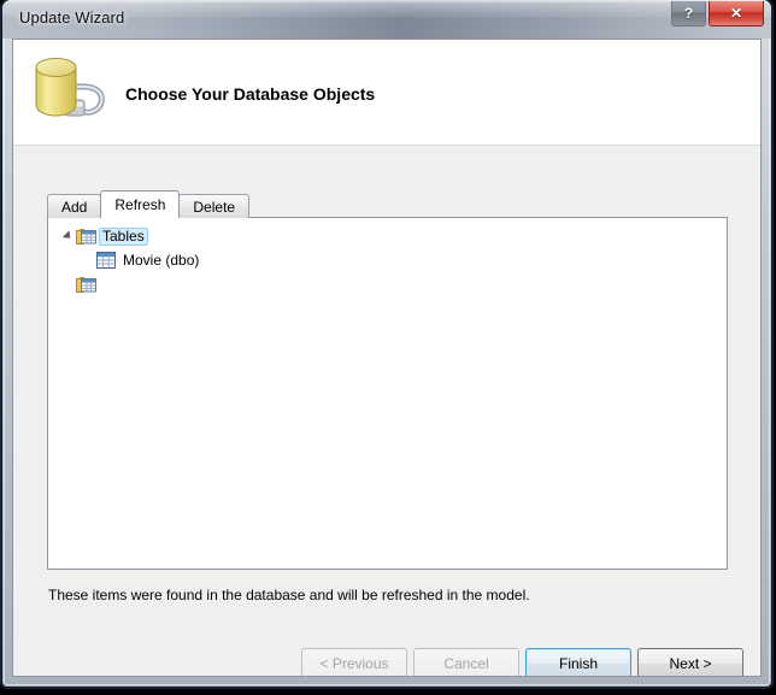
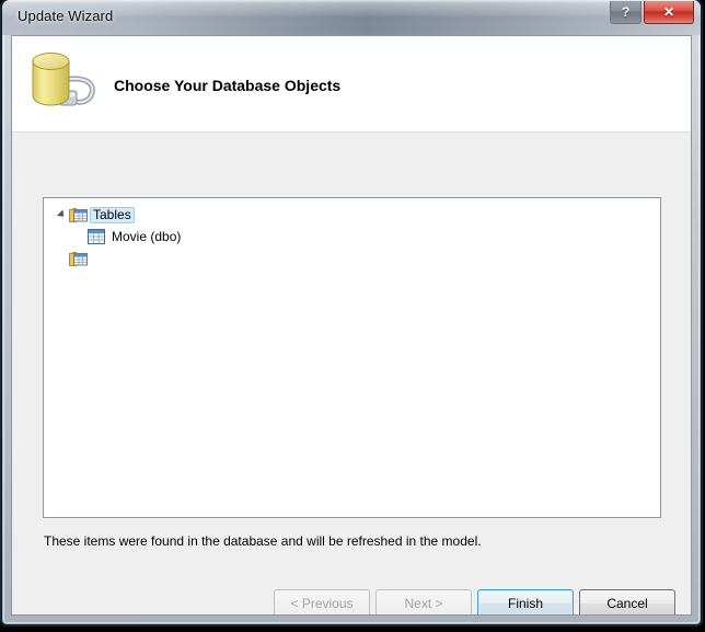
  Update Wizard
  ?
  ✕
  Choose Your Database Objects
- Add
- Refresh
- Delete
  Tables
  Movie (dbo)
  These items were found in the database and will be refreshed in the model.
  < Previous
- Cancel
+ Next >
  Finish
- Next >
+ Cancel
